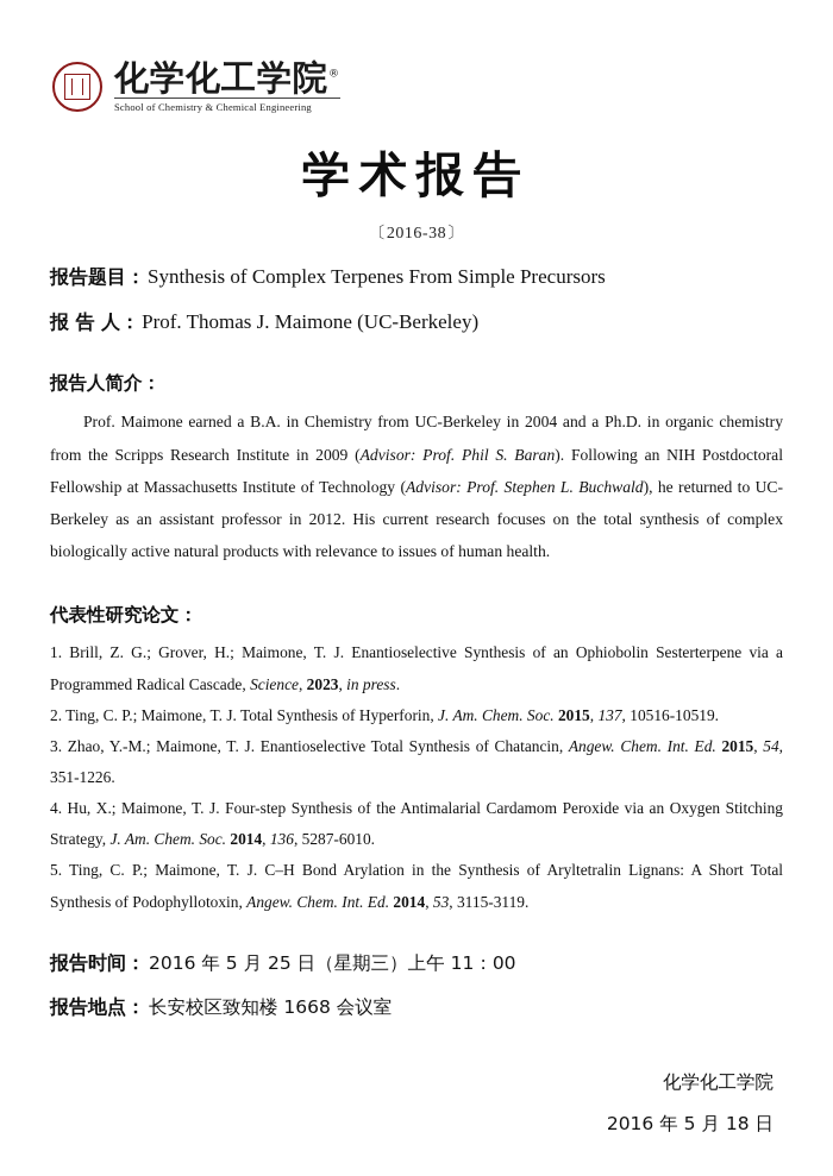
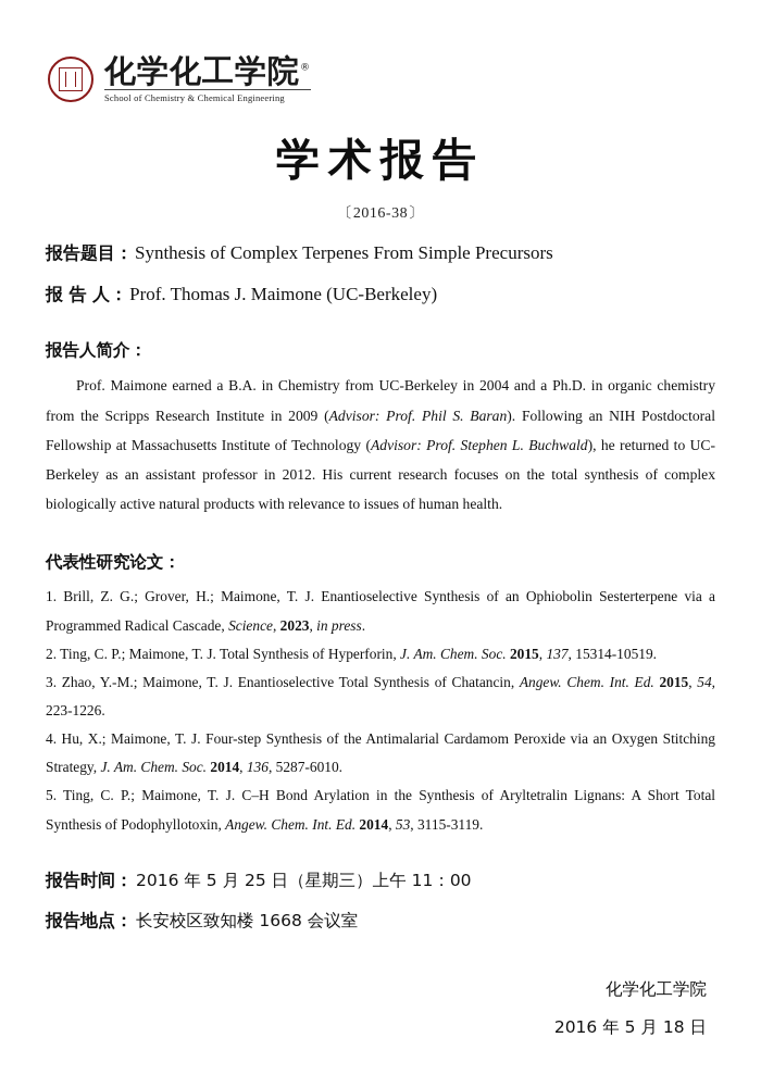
  化学化工学院®
  School of Chemistry & Chemical Engineering
  学术报告
  〔2016-38〕
  报告题目：
  Synthesis of Complex Terpenes From Simple Precursors
  报 告 人：
  Prof. Thomas J. Maimone (UC-Berkeley)
  报告人简介：
  Prof. Maimone earned a B.A. in Chemistry from UC-Berkeley in 2004 and a Ph.D. in organic chemistry from the Scripps Research Institute in 2009 (Advisor: Prof. Phil S. Baran). Following an NIH Postdoctoral Fellowship at Massachusetts Institute of Technology (Advisor: Prof. Stephen L. Buchwald), he returned to UC-Berkeley as an assistant professor in 2012. His current research focuses on the total synthesis of complex biologically active natural products with relevance to issues of human health.
  代表性研究论文：
  1. Brill, Z. G.; Grover, H.; Maimone, T. J. Enantioselective Synthesis of an Ophiobolin Sesterterpene via a Programmed Radical Cascade, Science, 2023, in press.
- 2. Ting, C. P.; Maimone, T. J. Total Synthesis of Hyperforin, J. Am. Chem. Soc. 2015, 137, 10516-10519.
+ 2. Ting, C. P.; Maimone, T. J. Total Synthesis of Hyperforin, J. Am. Chem. Soc. 2015, 137, 15314-10519.
- 3. Zhao, Y.-M.; Maimone, T. J. Enantioselective Total Synthesis of Chatancin, Angew. Chem. Int. Ed. 2015, 54, 351-1226.
+ 3. Zhao, Y.-M.; Maimone, T. J. Enantioselective Total Synthesis of Chatancin, Angew. Chem. Int. Ed. 2015, 54, 223-1226.
  4. Hu, X.; Maimone, T. J. Four-step Synthesis of the Antimalarial Cardamom Peroxide via an Oxygen Stitching Strategy, J. Am. Chem. Soc. 2014, 136, 5287-6010.
  5. Ting, C. P.; Maimone, T. J. C–H Bond Arylation in the Synthesis of Aryltetralin Lignans: A Short Total Synthesis of Podophyllotoxin, Angew. Chem. Int. Ed. 2014, 53, 3115-3119.
  报告时间：
  2016 年 5 月 25 日（星期三）上午 11：00
  报告地点：
  长安校区致知楼 1668 会议室
  化学化工学院
  2016 年 5 月 18 日
